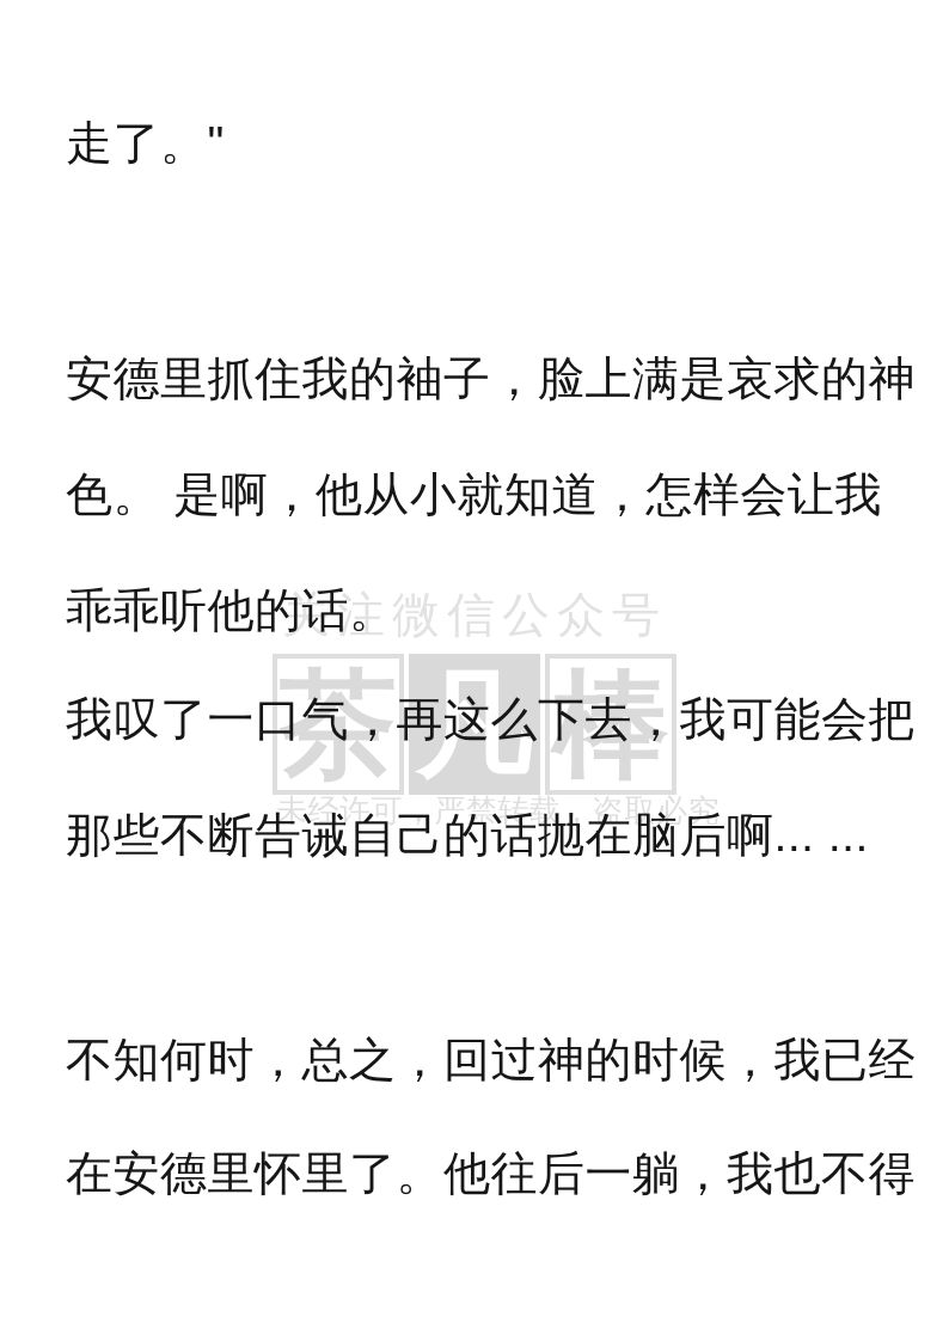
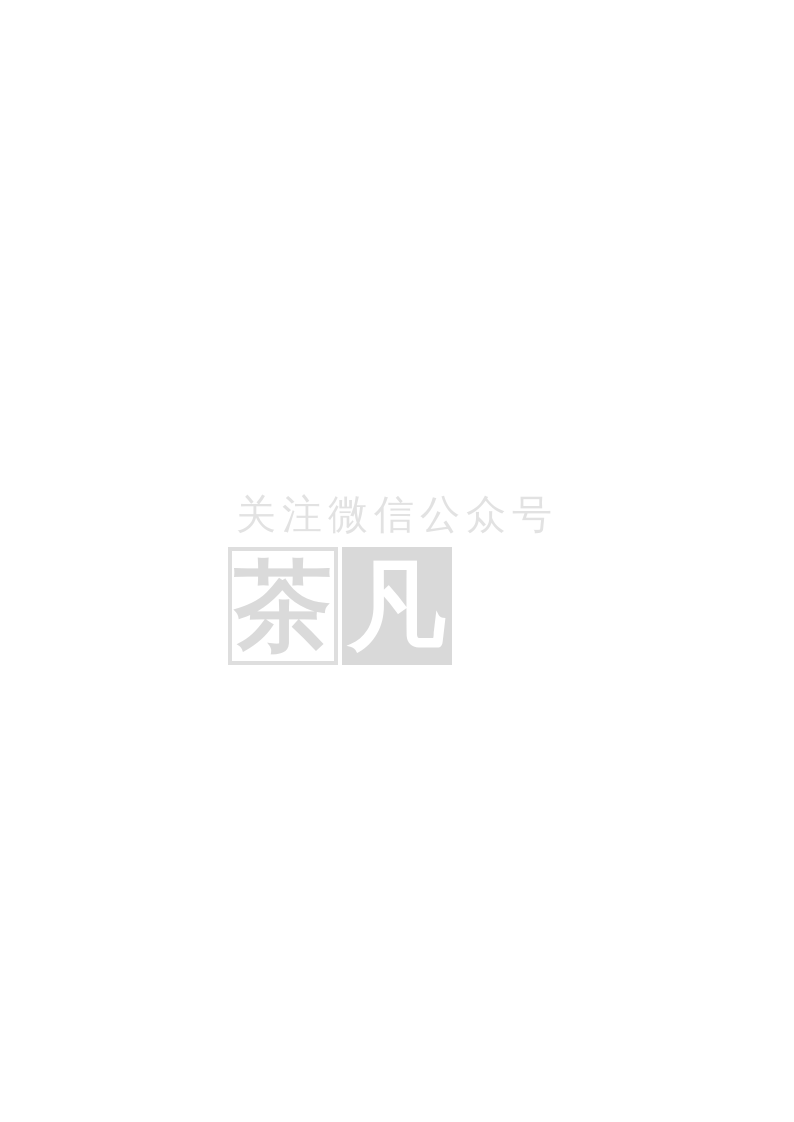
  关注微信公众号
  茶
  凡
- 棒
- 未经许可，严禁转载，盗取必究
- 走了。"
- 安德里抓住我的袖子，脸上满是哀求的神
- 色。 是啊，他从小就知道，怎样会让我
- 乖乖听他的话。
- 我叹了一口气，再这么下去，我可能会把
- 那些不断告诫自己的话抛在脑后啊... ...
- 不知何时，总之，回过神的时候，我已经
- 在安德里怀里了。他往后一躺，我也不得
